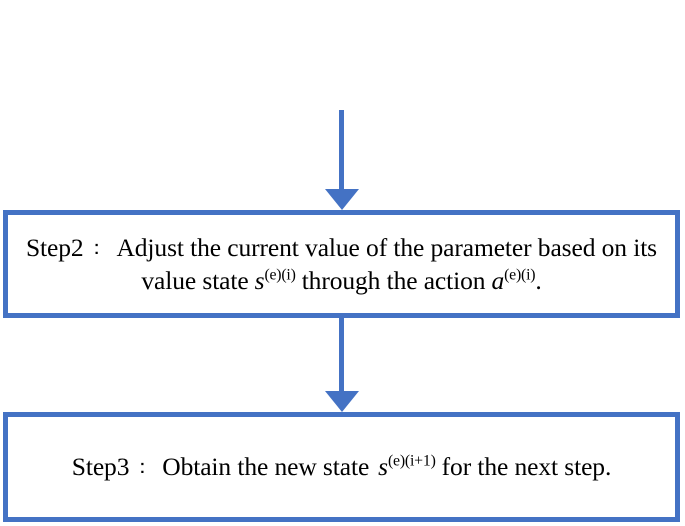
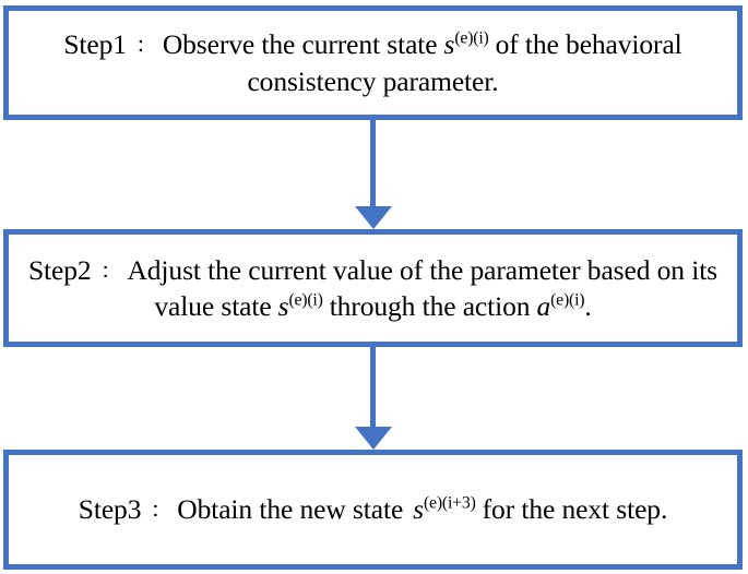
+ Step1 ： Observe the current state s(e)(i) of the behavioral consistency parameter.
  Step2 ： Adjust the current value of the parameter based on its value state s(e)(i) through the action a(e)(i).
- Step3 ： Obtain the new state s(e)(i+1) for the next step.
+ Step3 ： Obtain the new state s(e)(i+3) for the next step.
